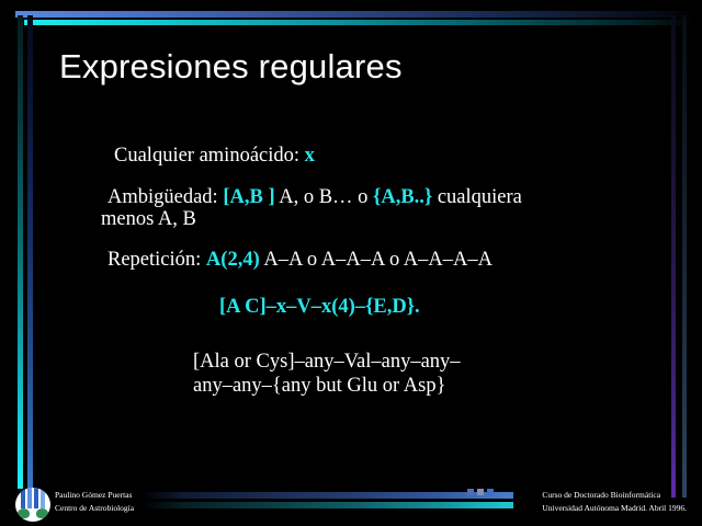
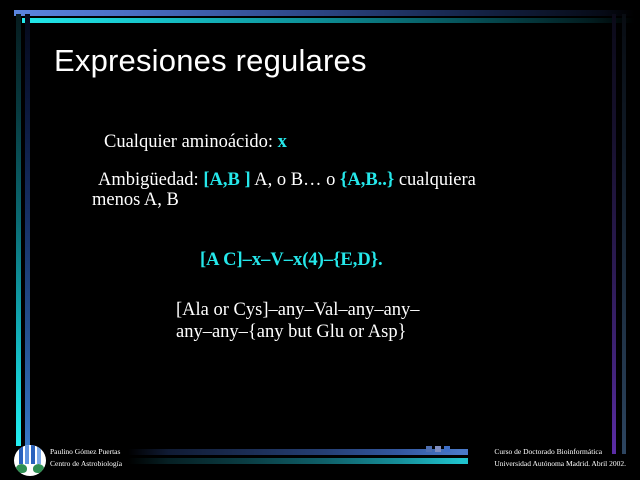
  Expresiones regulares
  Cualquier aminoácido: x
  Ambigüedad: [A,B ] A, o B… o {A,B..} cualquiera
  menos A, B
- Repetición: A(2,4) A–A o A–A–A o A–A–A–A
  [A C]–x–V–x(4)–{E,D}.
  [Ala or Cys]–any–Val–any–any–
  any–any–{any but Glu or Asp}
  Paulino Gómez Puertas
  Centro de Astrobiología
  Curso de Doctorado Bioinformática
- Universidad Autónoma Madrid. Abril 1996.
+ Universidad Autónoma Madrid. Abril 2002.
